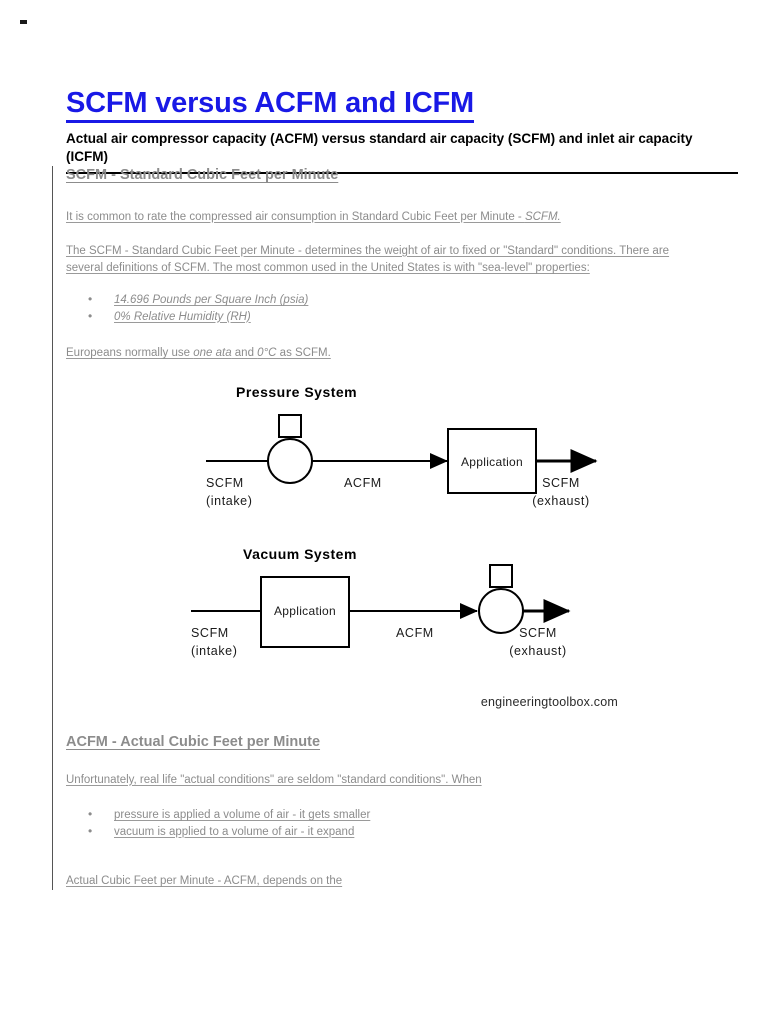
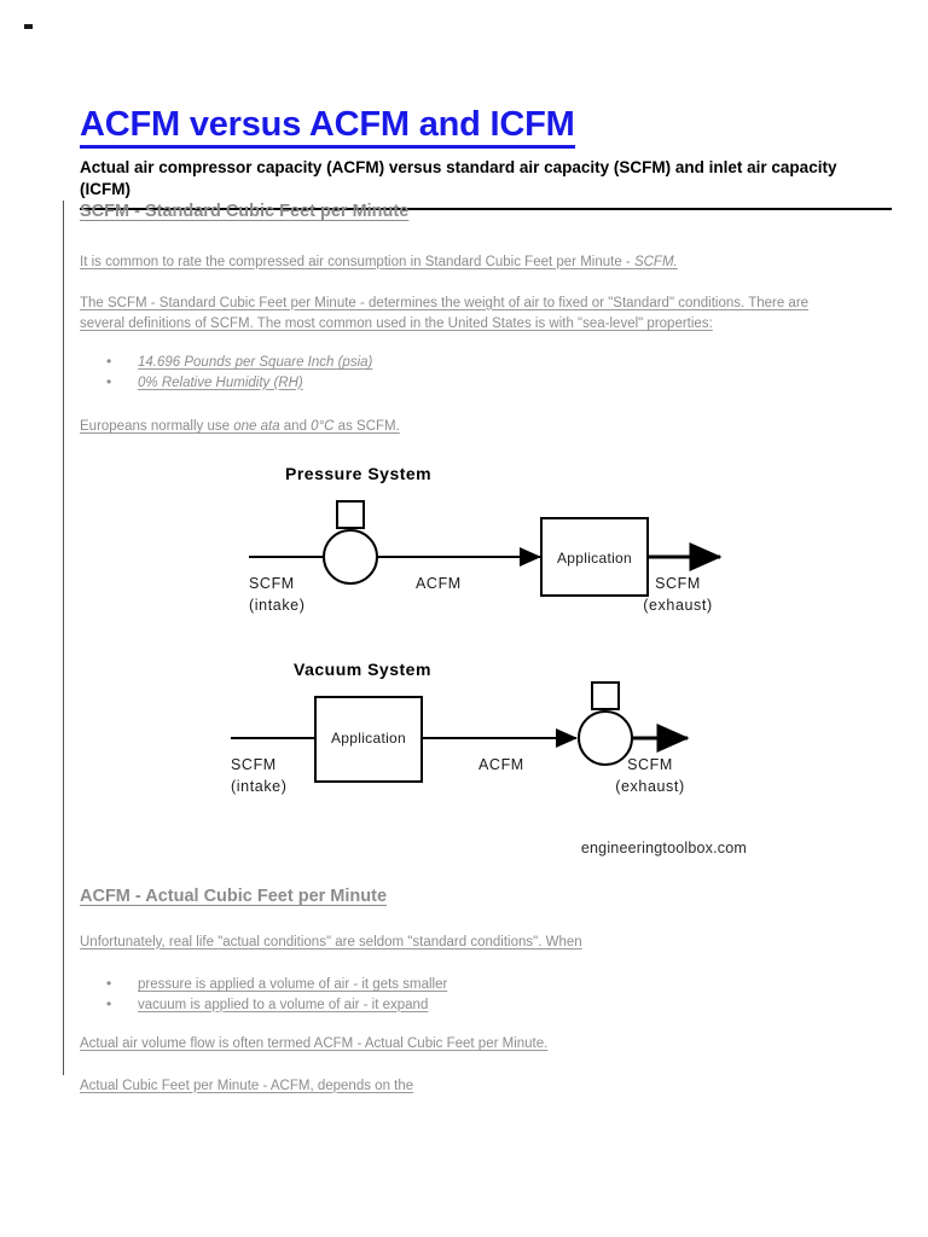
- SCFM versus ACFM and ICFM
+ ACFM versus ACFM and ICFM
  Actual air compressor capacity (ACFM) versus standard air capacity (SCFM) and inlet air capacity (ICFM)
  SCFM - Standard Cubic Feet per Minute
  It is common to rate the compressed air consumption in Standard Cubic Feet per Minute - SCFM.
  The SCFM - Standard Cubic Feet per Minute - determines the weight of air to fixed or "Standard" conditions. There are several definitions of SCFM. The most common used in the United States is with "sea-level" properties:
  14.696 Pounds per Square Inch (psia)
  0% Relative Humidity (RH)
  Europeans normally use one ata and 0°C as SCFM.
  Pressure System
  Application
  SCFM
  (intake)
  ACFM
  SCFM
  (exhaust)
  Vacuum System
  Application
  SCFM
  (intake)
  ACFM
  SCFM
  (exhaust)
  engineeringtoolbox.com
  ACFM - Actual Cubic Feet per Minute
  Unfortunately, real life "actual conditions" are seldom "standard conditions". When
  pressure is applied a volume of air - it gets smaller
  vacuum is applied to a volume of air - it expand
+ Actual air volume flow is often termed ACFM - Actual Cubic Feet per Minute.
  Actual Cubic Feet per Minute - ACFM, depends on the
